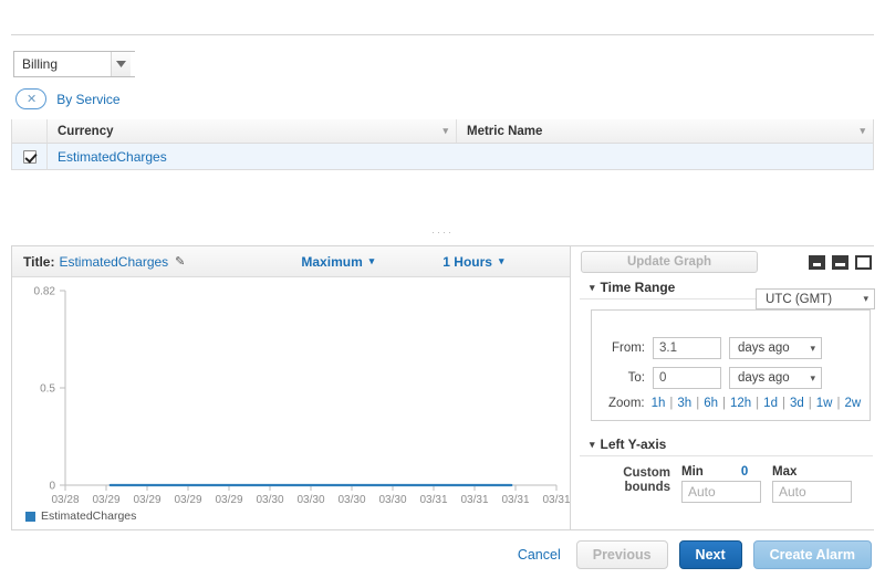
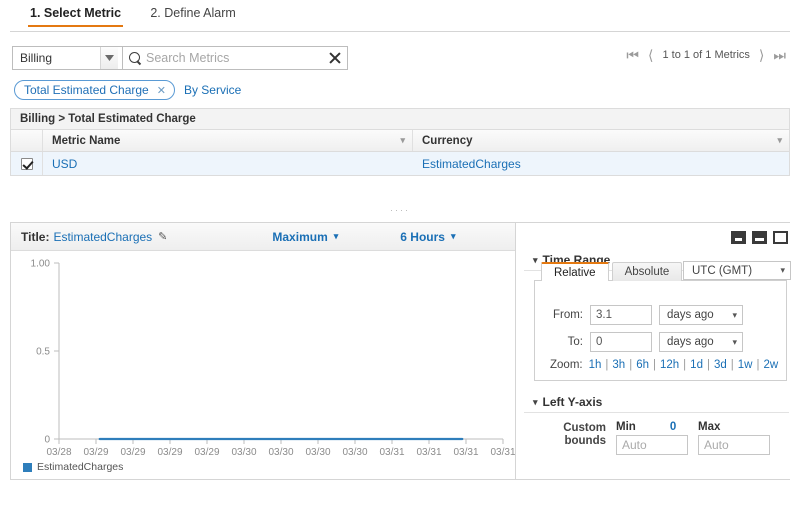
+ 1. Select Metric 2. Define Alarm
  Billing
+ Search Metrics
+ ⏮
+ ⟨
+ 1 to 1 of 1 Metrics
+ ⟩
+ ⏭
+ Total Estimated Charge
  ✕
  By Service
+ Billing > Total Estimated Charge
- Currency
+ Metric Name
  ▾
- Metric Name
+ Currency
  ▾
+ USD
  EstimatedCharges
  ····
  Title:
  EstimatedCharges
  ✎
  Maximum
  ▾
- 1 Hours
+ 6 Hours
  ▾
- 0.82
+ 1.00
  0.5
  0
  03/28
  03/29
  03/29
  03/29
  03/29
  03/30
  03/30
  03/30
  03/30
  03/31
  03/31
  03/31
  03/31
  EstimatedCharges
- Update Graph
  ▾
  Time Range
+ Relative
+ Absolute
  UTC (GMT)
  ▾
  From:
  3.1
  days ago
  ▾
  To:
  0
  days ago
  ▾
  Zoom:
  1h
  |
  3h
  |
  6h
  |
  12h
  |
  1d
  |
  3d
  |
  1w
  |
  2w
  ▾
  Left Y-axis
  Custom
  bounds
  Min
  0
  Auto
  Max
  Auto
- Cancel
- Previous
- Next
- Create Alarm
